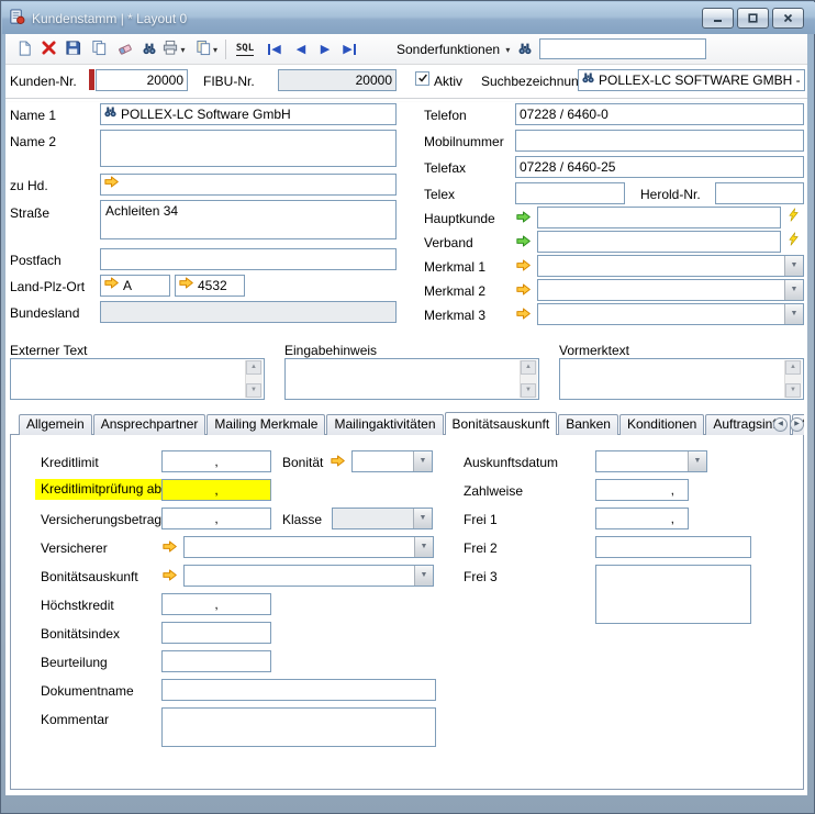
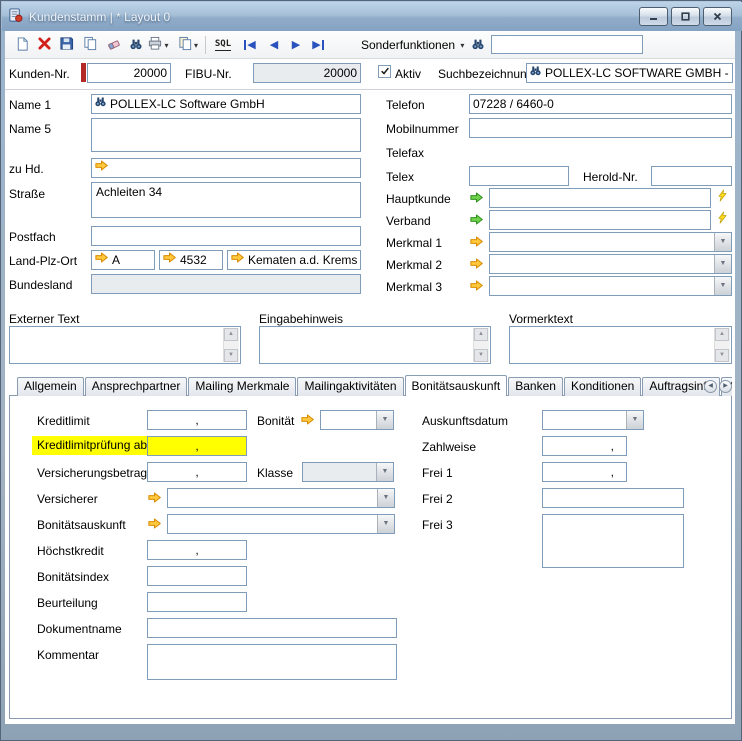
  Kundenstamm | * Layout 0
  ▾
  ▾
  SQL
  ◀
  ◀
  ▶
  ▶
  Sonderfunktionen
  ▾
  Kunden-Nr.
  20000
  FIBU-Nr.
  20000
  Aktiv
  Suchbezeichnun
  POLLEX-LC SOFTWARE GMBH -
  Name 1
  POLLEX-LC Software GmbH
- Name 2
+ Name 5
  zu Hd.
  Straße
  Achleiten 34
  Postfach
  Land-Plz-Ort
  A
  4532
+ Kematen a.d. Krems
  Bundesland
  Telefon
  07228 / 6460-0
  Mobilnummer
  Telefax
- 07228 / 6460-25
  Telex
  Herold-Nr.
  Hauptkunde
  Verband
  Merkmal 1
  Merkmal 2
  Merkmal 3
  Externer Text
  Eingabehinweis
  Vormerktext
  Allgemein
  Ansprechpartner
  Mailing Merkmale
  Mailingaktivitäten
  Bonitätsauskunft
  Banken
  Konditionen
  Auftragsin
  Kreditlimit
  ,
  Bonität
  Auskunftsdatum
  Kreditlimitprüfung ab
  ,
  Zahlweise
  ,
  Versicherungsbetrag
  ,
  Klasse
  Frei 1
  ,
  Versicherer
  Frei 2
  Bonitätsauskunft
  Frei 3
  Höchstkredit
  ,
  Bonitätsindex
  Beurteilung
  Dokumentname
  Kommentar
